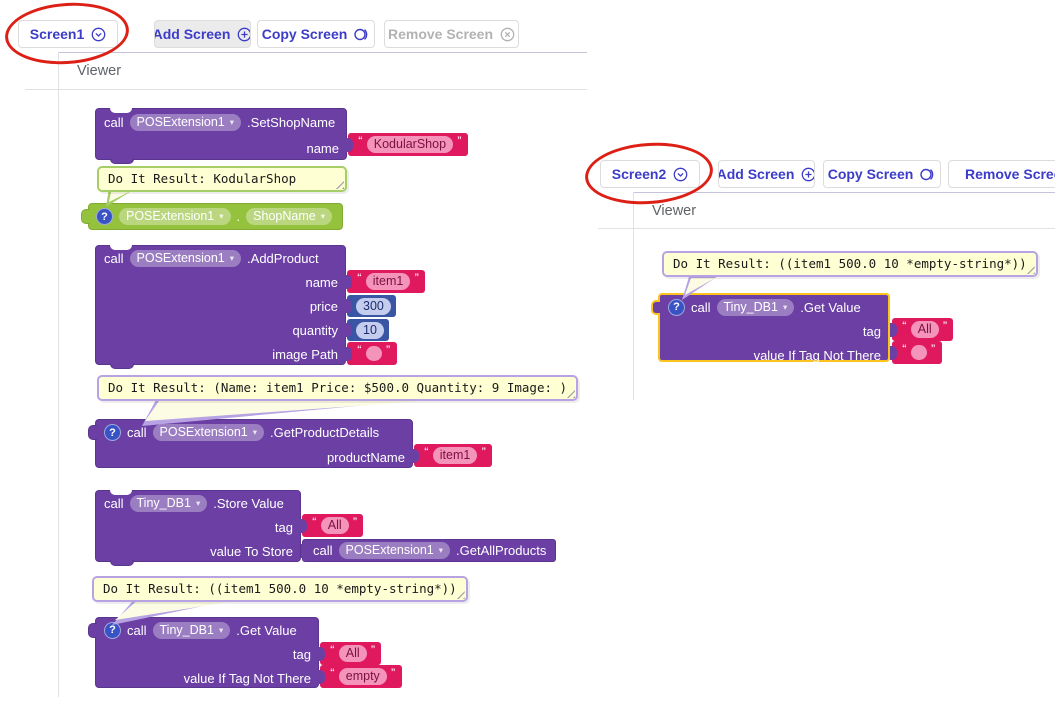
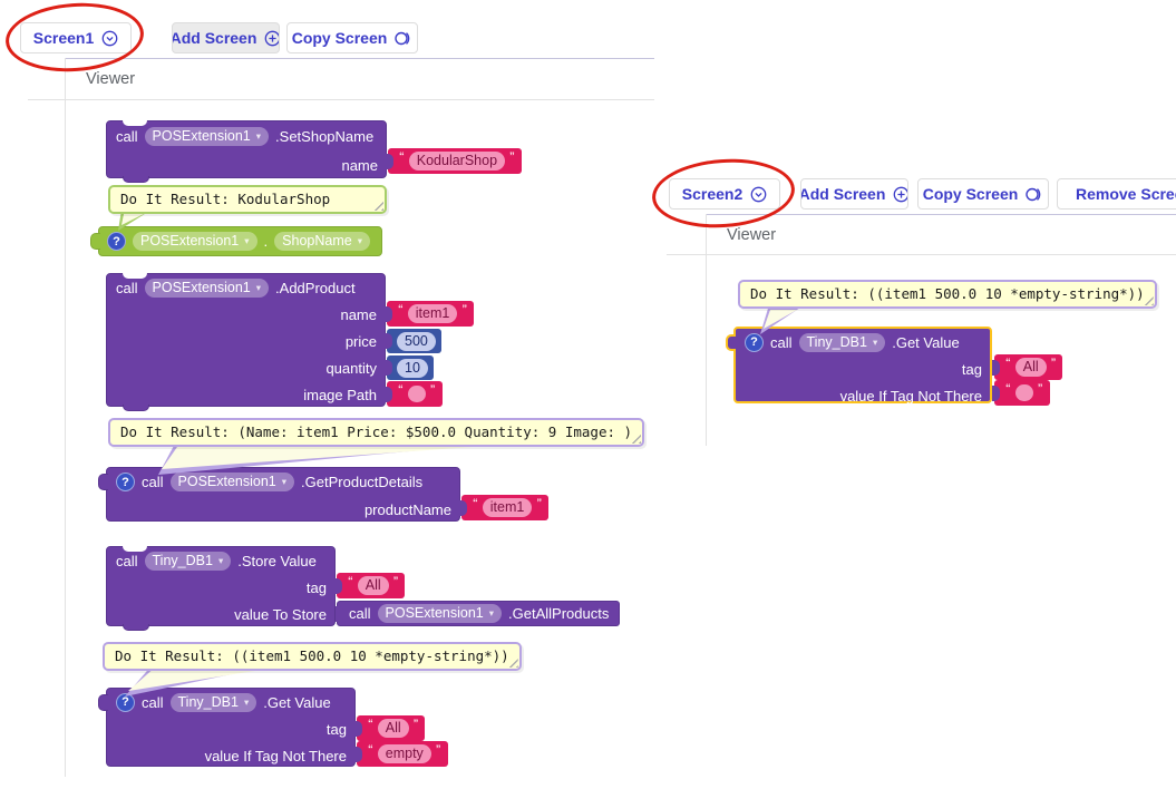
  Screen1
  Add Screen
  Copy Screen
- Remove Screen
  Viewer
  call
  POSExtension1
  .SetShopName
  name
  “
  KodularShop
  ”
  Do It Result: KodularShop
  POSExtension1
  .
  ShopName
  call
  POSExtension1
  .AddProduct
  name
  price
  quantity
  image Path
  “
  item1
  ”
- 300
+ 500
  10
  “
  ”
  Do It Result: (Name: item1 Price: $500.0 Quantity: 9 Image: )
  call
  POSExtension1
  .GetProductDetails
  productName
  “
  item1
  ”
  call
  Tiny_DB1
  .Store Value
  tag
  value To Store
  “
  All
  ”
  call
  POSExtension1
  .GetAllProducts
  Do It Result: ((item1 500.0 10 *empty-string*))
  call
  Tiny_DB1
  .Get Value
  tag
  value If Tag Not There
  “
  All
  ”
  “
  empty
  ”
  Screen2
  Add Screen
  Copy Screen
  Remove Scre
  Viewer
  Do It Result: ((item1 500.0 10 *empty-string*))
  call
  Tiny_DB1
  .Get Value
  tag
  value If Tag Not There
  “
  All
  ”
  “
  ”
